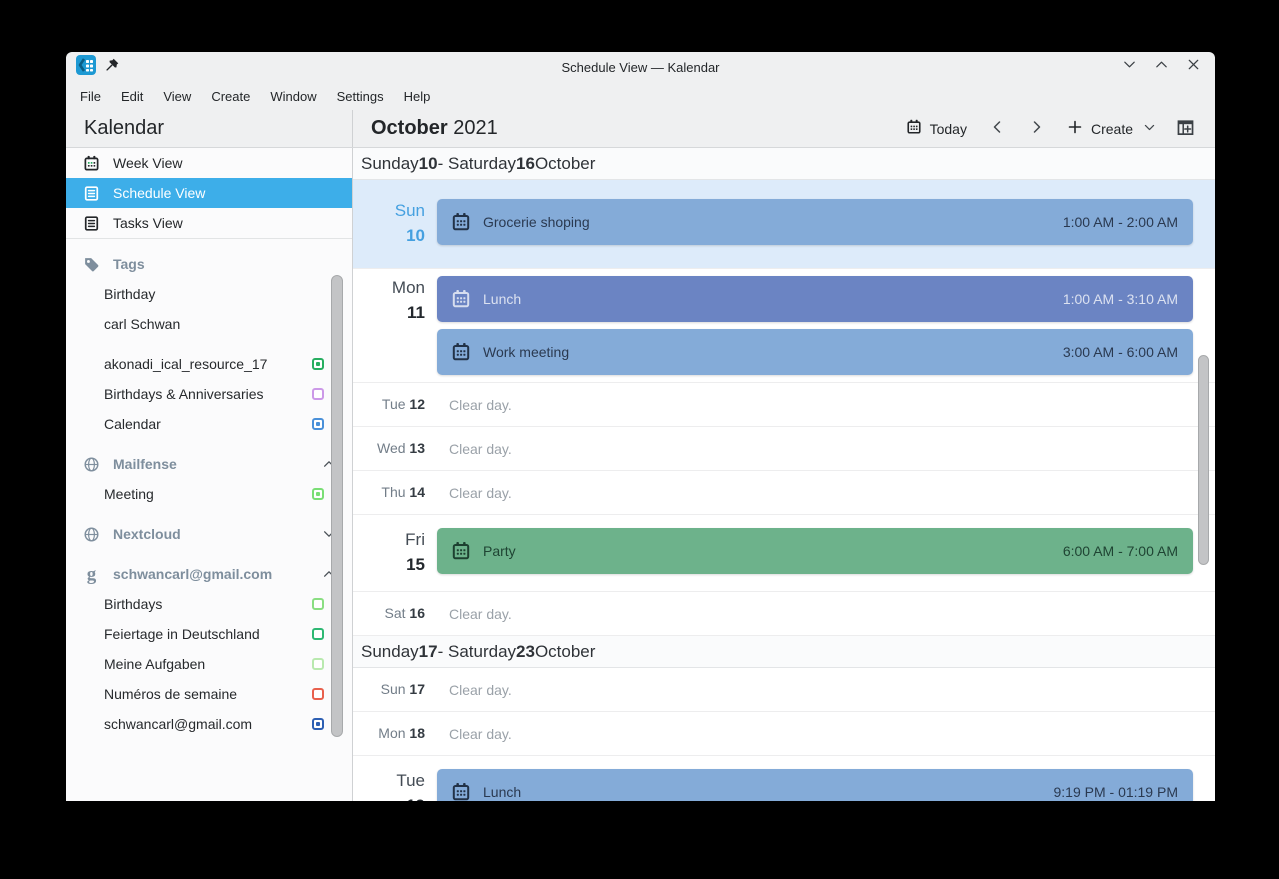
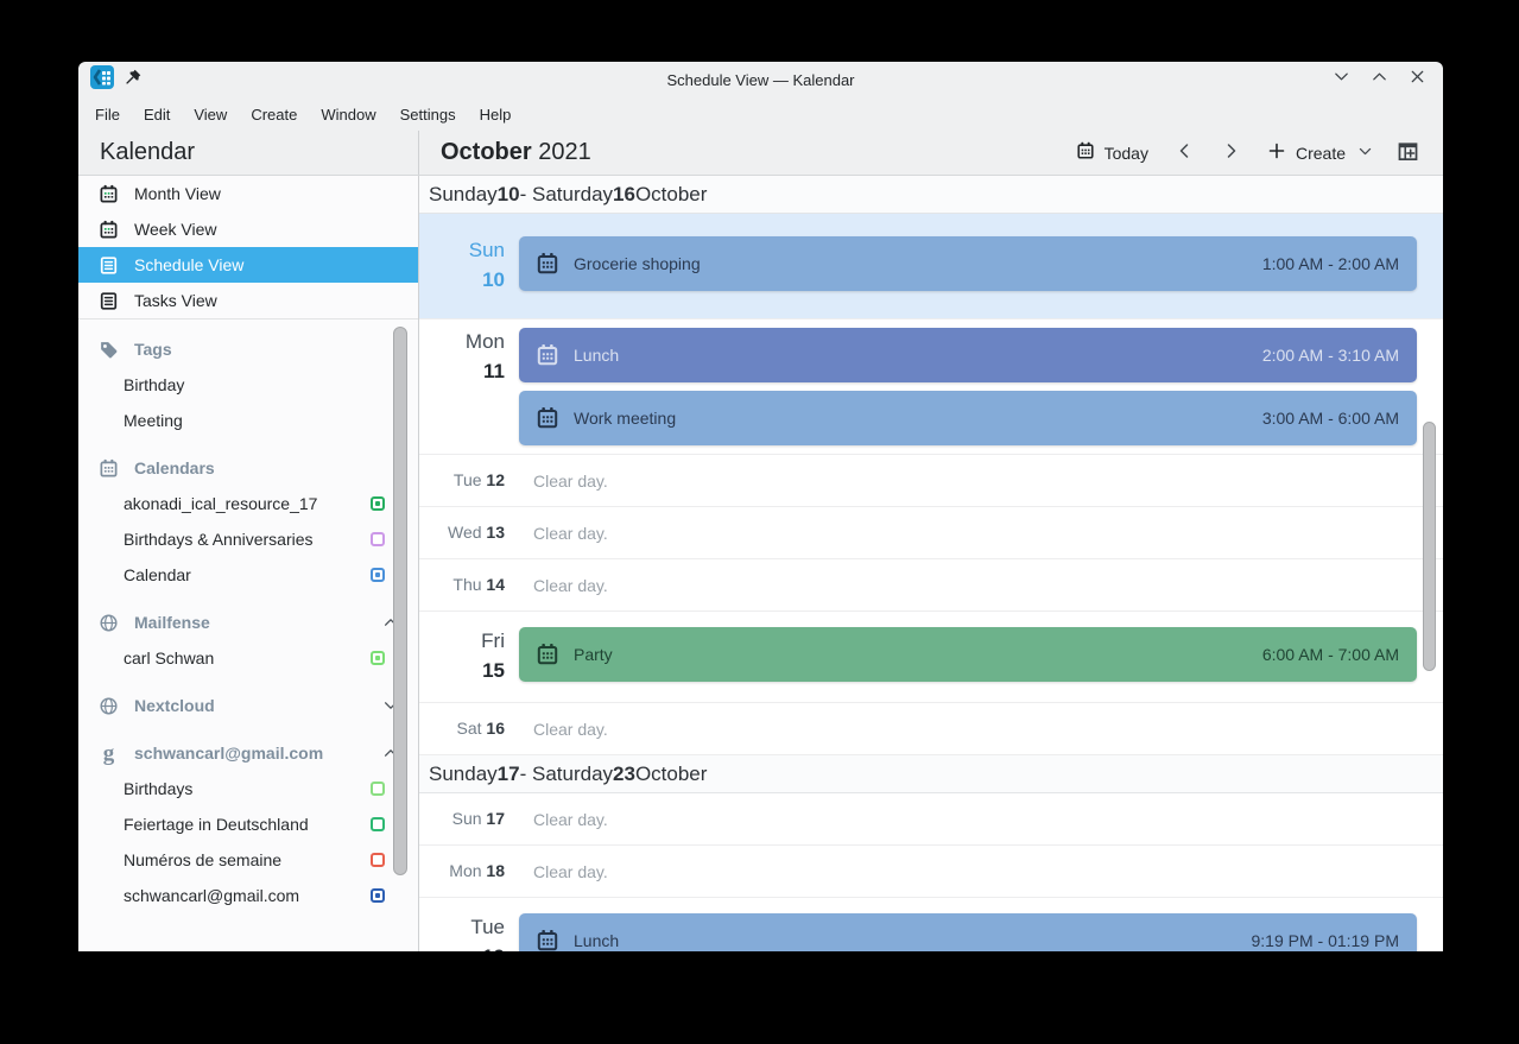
  Schedule View — Kalendar
  File
  Edit
  View
  Create
  Window
  Settings
  Help
  Kalendar
  October 2021
  Today
  Create
+ Month View
  Week View
  Schedule View
  Tasks View
  Tags
  Birthday
- carl Schwan
+ Meeting
+ Calendars
  akonadi_ical_resource_17
  Birthdays & Anniversaries
  Calendar
  Mailfense
- Meeting
+ carl Schwan
  Nextcloud
  g
  schwancarl@gmail.com
  Birthdays
  Feiertage in Deutschland
- Meine Aufgaben
  Numéros de semaine
  schwancarl@gmail.com
  Sunday
  10
  - Saturday
  16
  October
  Sun
  10
  Grocerie shoping
  1:00 AM - 2:00 AM
  Mon
  11
  Lunch
- 1:00 AM - 3:10 AM
+ 2:00 AM - 3:10 AM
  Work meeting
  3:00 AM - 6:00 AM
  Tue 12
  Clear day.
  Wed 13
  Clear day.
  Thu 14
  Clear day.
  Fri
  15
  Party
  6:00 AM - 7:00 AM
  Sat 16
  Clear day.
  Sunday
  17
  - Saturday
  23
  October
  Sun 17
  Clear day.
  Mon 18
  Clear day.
  Tue
  Lunch
  9:19 PM - 01:19 PM
